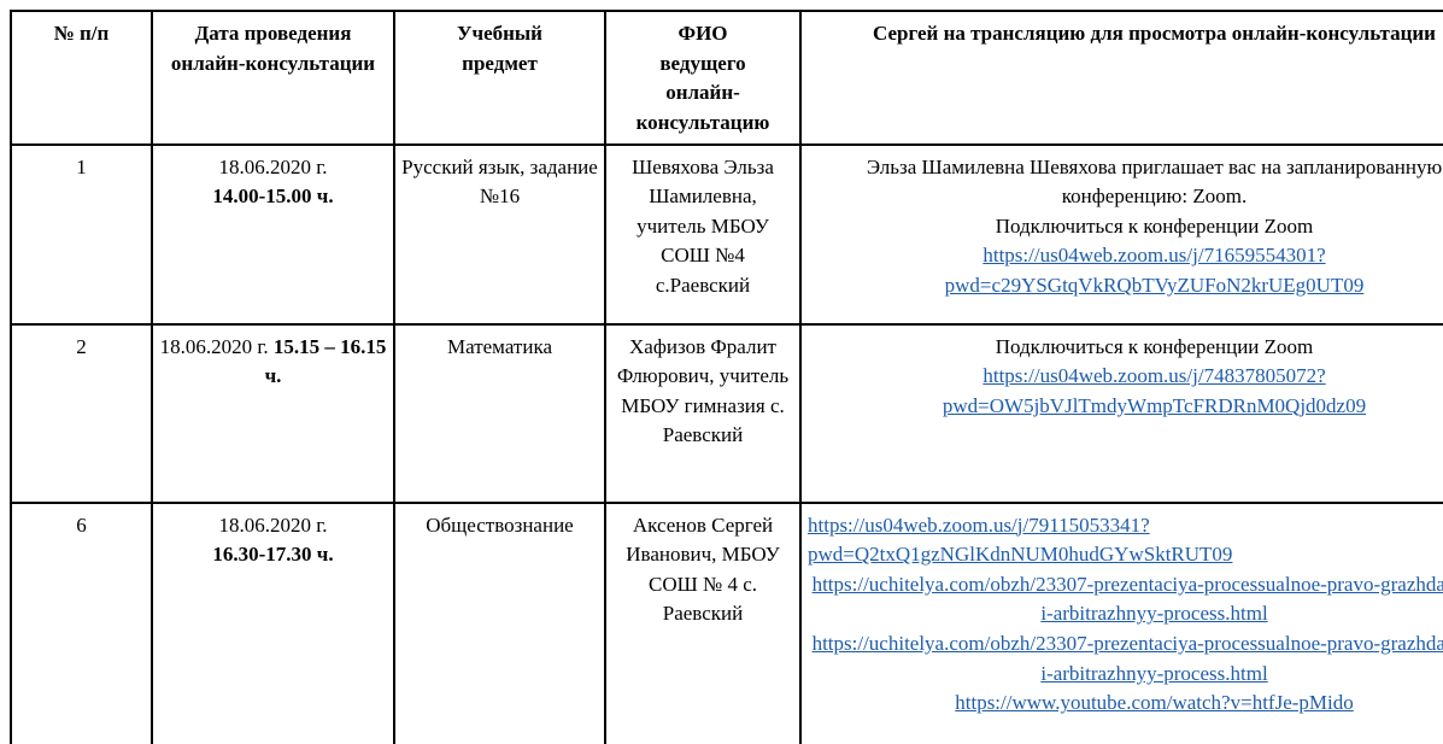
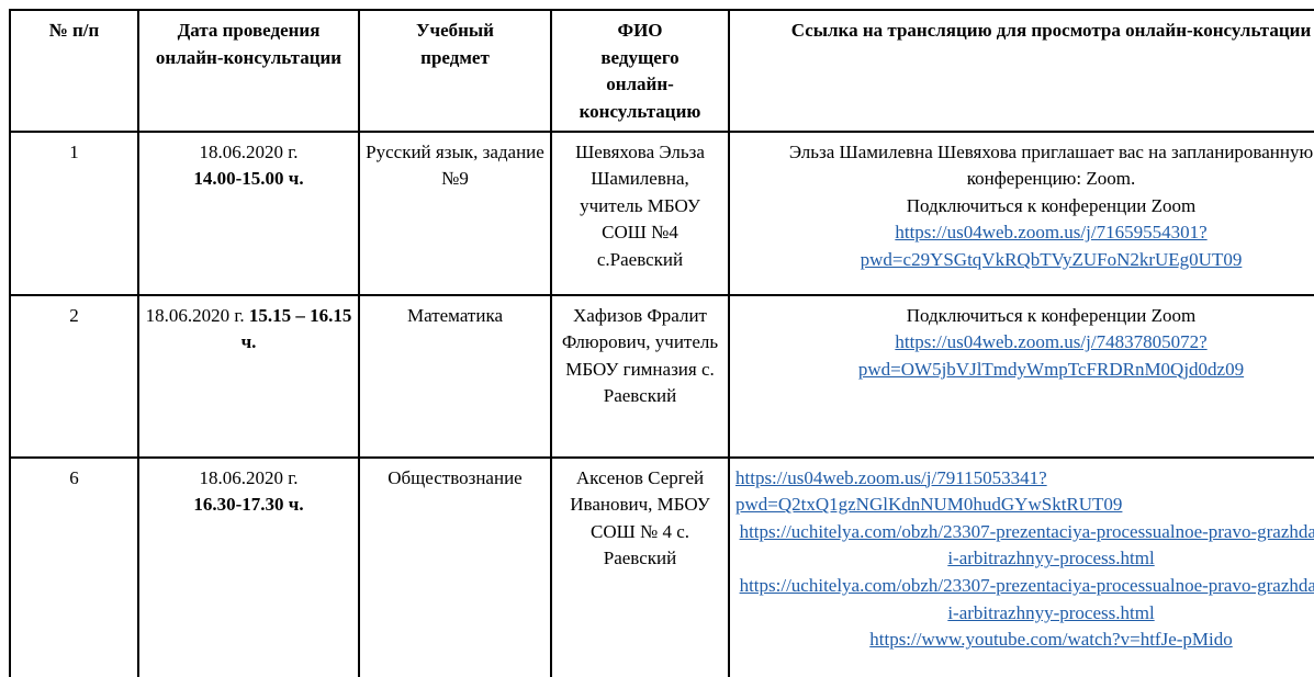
- № п/п	Дата проведения онлайн-консультации	Учебный предмет	ФИО ведущего онлайн- консультацию	Сергей на трансляцию для просмотра онлайн-консультации
+ № п/п	Дата проведения онлайн-консультации	Учебный предмет	ФИО ведущего онлайн- консультацию	Ссылка на трансляцию для просмотра онлайн-консультации
- 1	18.06.2020 г. 14.00-15.00 ч.	Русский язык, задание №16	Шевяхова Эльза Шамилевна, учитель МБОУ СОШ №4 с.Раевский	Эльза Шамилевна Шевяхова приглашает вас на запланированную конференцию: Zoom. Подключиться к конференции Zoom https://us04web.zoom.us/j/71659554301?pwd=c29YSGtqVkRQbTVyZUFoN2krUEg0UT09
+ 1	18.06.2020 г. 14.00-15.00 ч.	Русский язык, задание №9	Шевяхова Эльза Шамилевна, учитель МБОУ СОШ №4 с.Раевский	Эльза Шамилевна Шевяхова приглашает вас на запланированную конференцию: Zoom. Подключиться к конференции Zoom https://us04web.zoom.us/j/71659554301?pwd=c29YSGtqVkRQbTVyZUFoN2krUEg0UT09
  2	18.06.2020 г. 15.15 – 16.15 ч.	Математика	Хафизов Фралит Флюрович, учитель МБОУ гимназия с. Раевский	Подключиться к конференции Zoom https://us04web.zoom.us/j/74837805072?pwd=OW5jbVJlTmdyWmpTcFRDRnM0Qjd0dz09
  6	18.06.2020 г. 16.30-17.30 ч.	Обществознание	Аксенов Сергей Иванович, МБОУ СОШ № 4 с. Раевский	https://us04web.zoom.us/j/79115053341?pwd=Q2txQ1gzNGlKdnNUM0hudGYwSktRUT09 https://uchitelya.com/obzh/23307-prezentaciya-processualnoe-pravo-grazhdai-arbitrazhnyy-process.html https://uchitelya.com/obzh/23307-prezentaciya-processualnoe-pravo-grazhdai-arbitrazhnyy-process.html https://www.youtube.com/watch?v=htfJe-pMido
